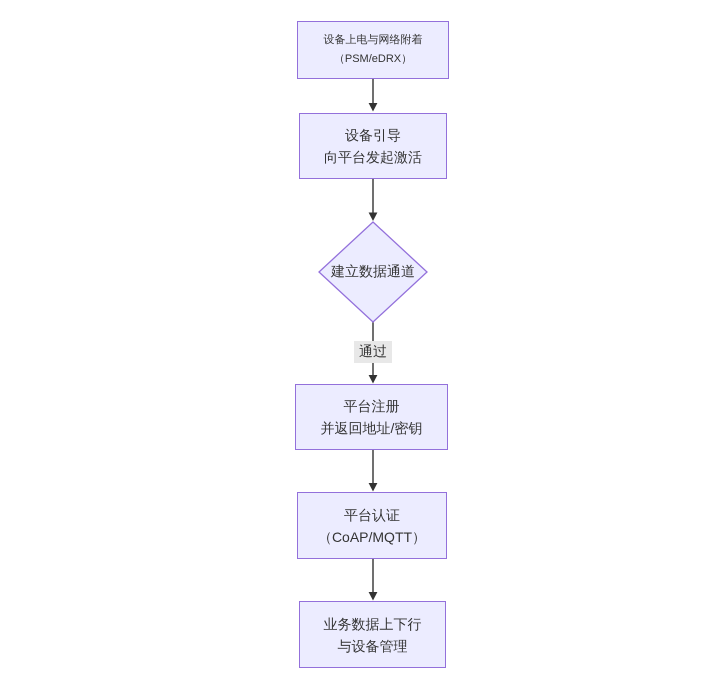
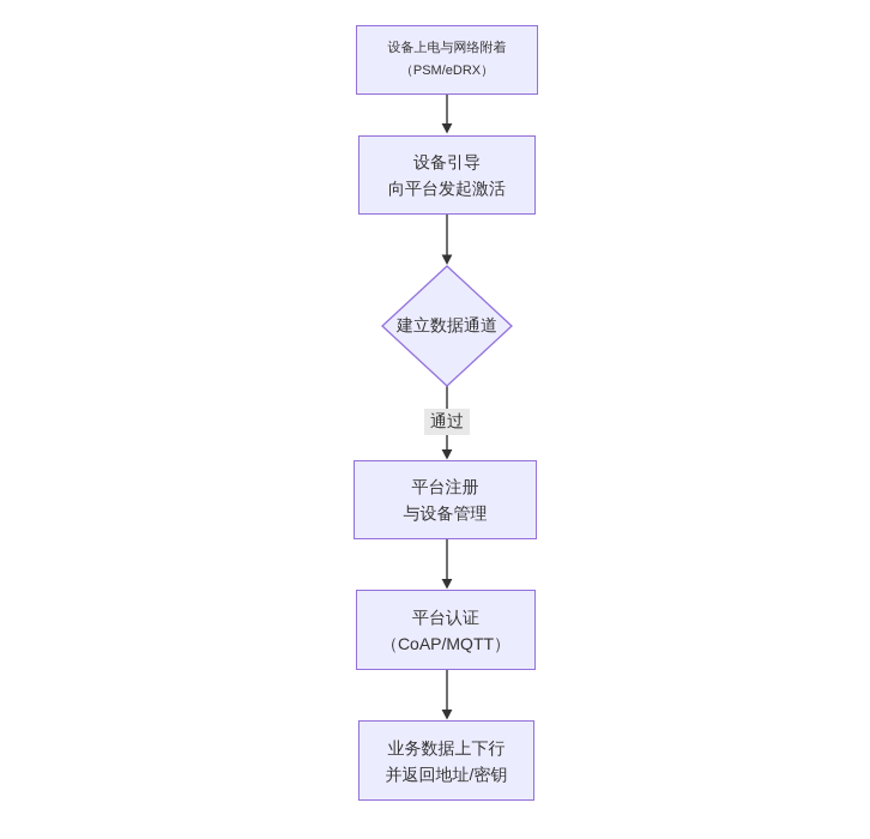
  设备上电与网络附着
  （PSM/eDRX）
  设备引导
  向平台发起激活
  建立数据通道
  通过
  平台注册
- 并返回地址/密钥
+ 与设备管理
  平台认证
  （CoAP/MQTT）
  业务数据上下行
- 与设备管理
+ 并返回地址/密钥
